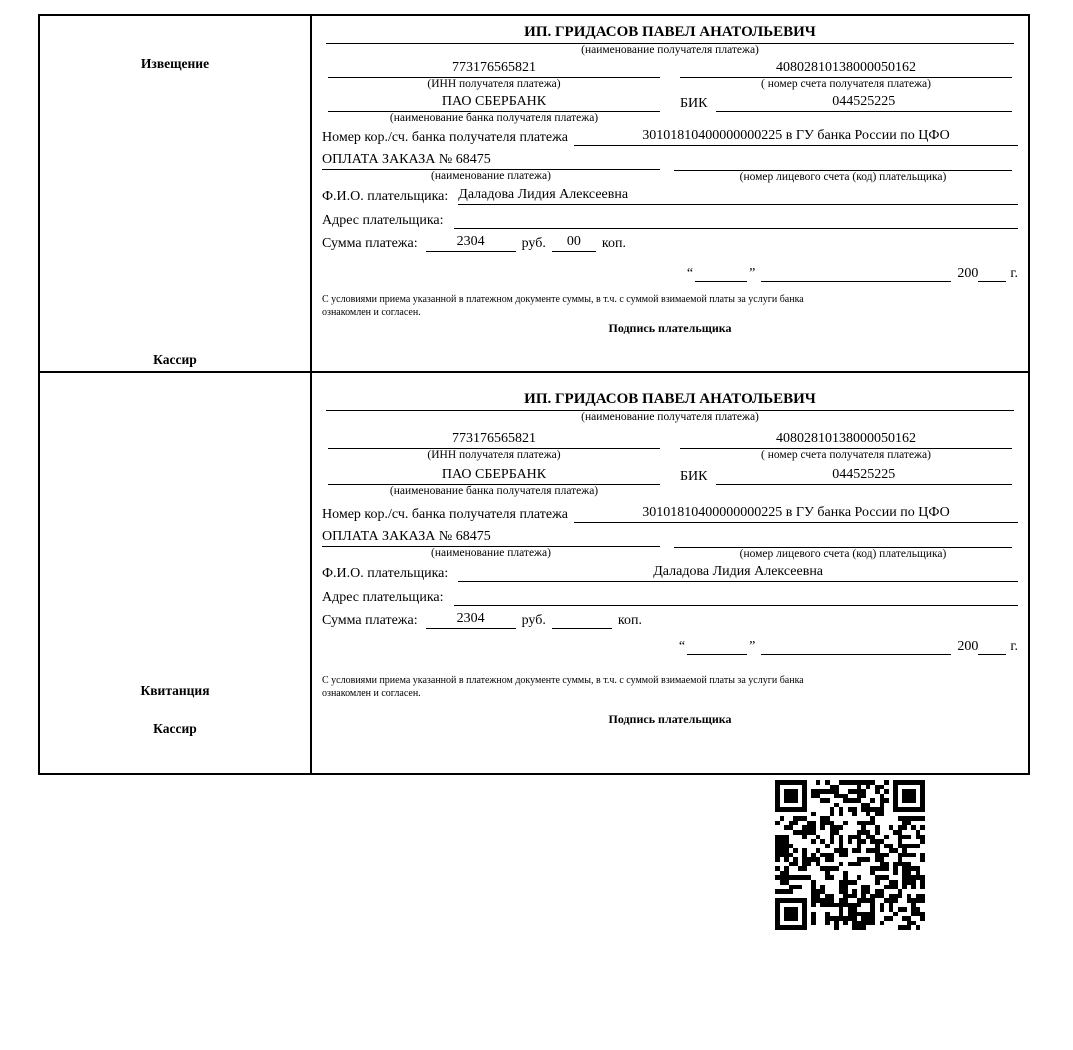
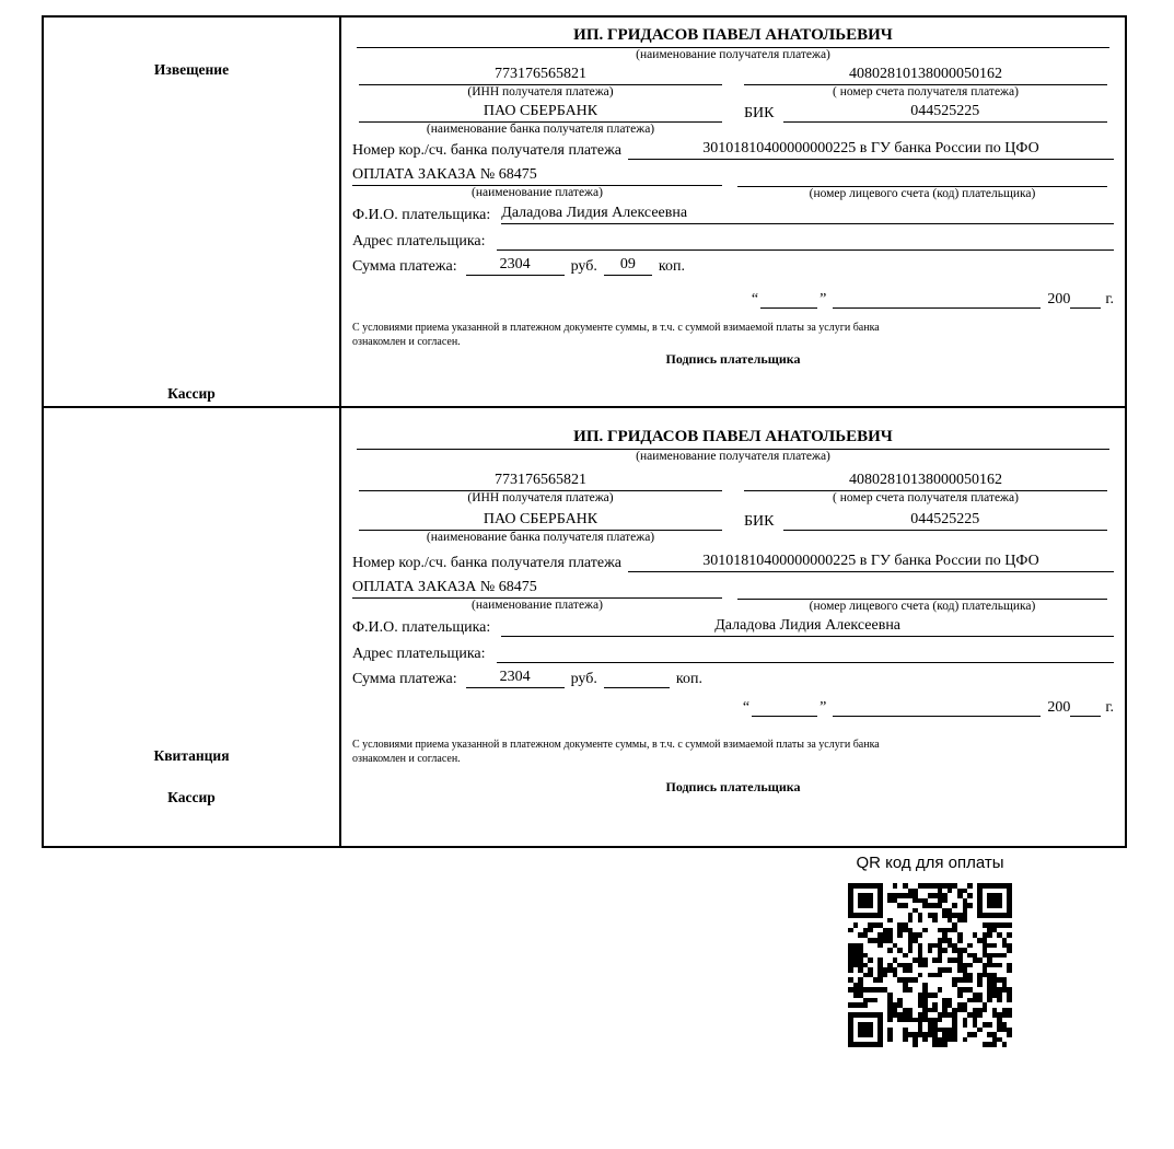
  Извещение
  Кассир
  ИП. ГРИДАСОВ ПАВЕЛ АНАТОЛЬЕВИЧ
  (наименование получателя платежа)
  773176565821
  (ИНН получателя платежа)
  40802810138000050162
  ( номер счета получателя платежа)
  ПАО СБЕРБАНК
  (наименование банка получателя платежа)
  БИК
  044525225
  Номер кор./сч. банка получателя платежа
  30101810400000000225 в ГУ банка России по ЦФО
  ОПЛАТА ЗАКАЗА № 68475
  (наименование платежа)
  (номер лицевого счета (код) плательщика)
  Ф.И.О. плательщика:
  Даладова Лидия Алексеевна
  Адрес плательщика:
  Сумма платежа:
  2304
  руб.
- 00
+ 09
  коп.
  “
  ”
  200
  г.
  С условиями приема указанной в платежном документе суммы, в т.ч. с суммой взимаемой платы за услуги банка
  ознакомлен и согласен.
  Подпись плательщика
  Квитанция
  Кассир
  ИП. ГРИДАСОВ ПАВЕЛ АНАТОЛЬЕВИЧ
  (наименование получателя платежа)
  773176565821
  (ИНН получателя платежа)
  40802810138000050162
  ( номер счета получателя платежа)
  ПАО СБЕРБАНК
  (наименование банка получателя платежа)
  БИК
  044525225
  Номер кор./сч. банка получателя платежа
  30101810400000000225 в ГУ банка России по ЦФО
  ОПЛАТА ЗАКАЗА № 68475
  (наименование платежа)
  (номер лицевого счета (код) плательщика)
  Ф.И.О. плательщика:
  Даладова Лидия Алексеевна
  Адрес плательщика:
  Сумма платежа:
  2304
  руб.
  коп.
  “
  ”
  200
  г.
  С условиями приема указанной в платежном документе суммы, в т.ч. с суммой взимаемой платы за услуги банка
  ознакомлен и согласен.
  Подпись плательщика
+ QR код для оплаты
